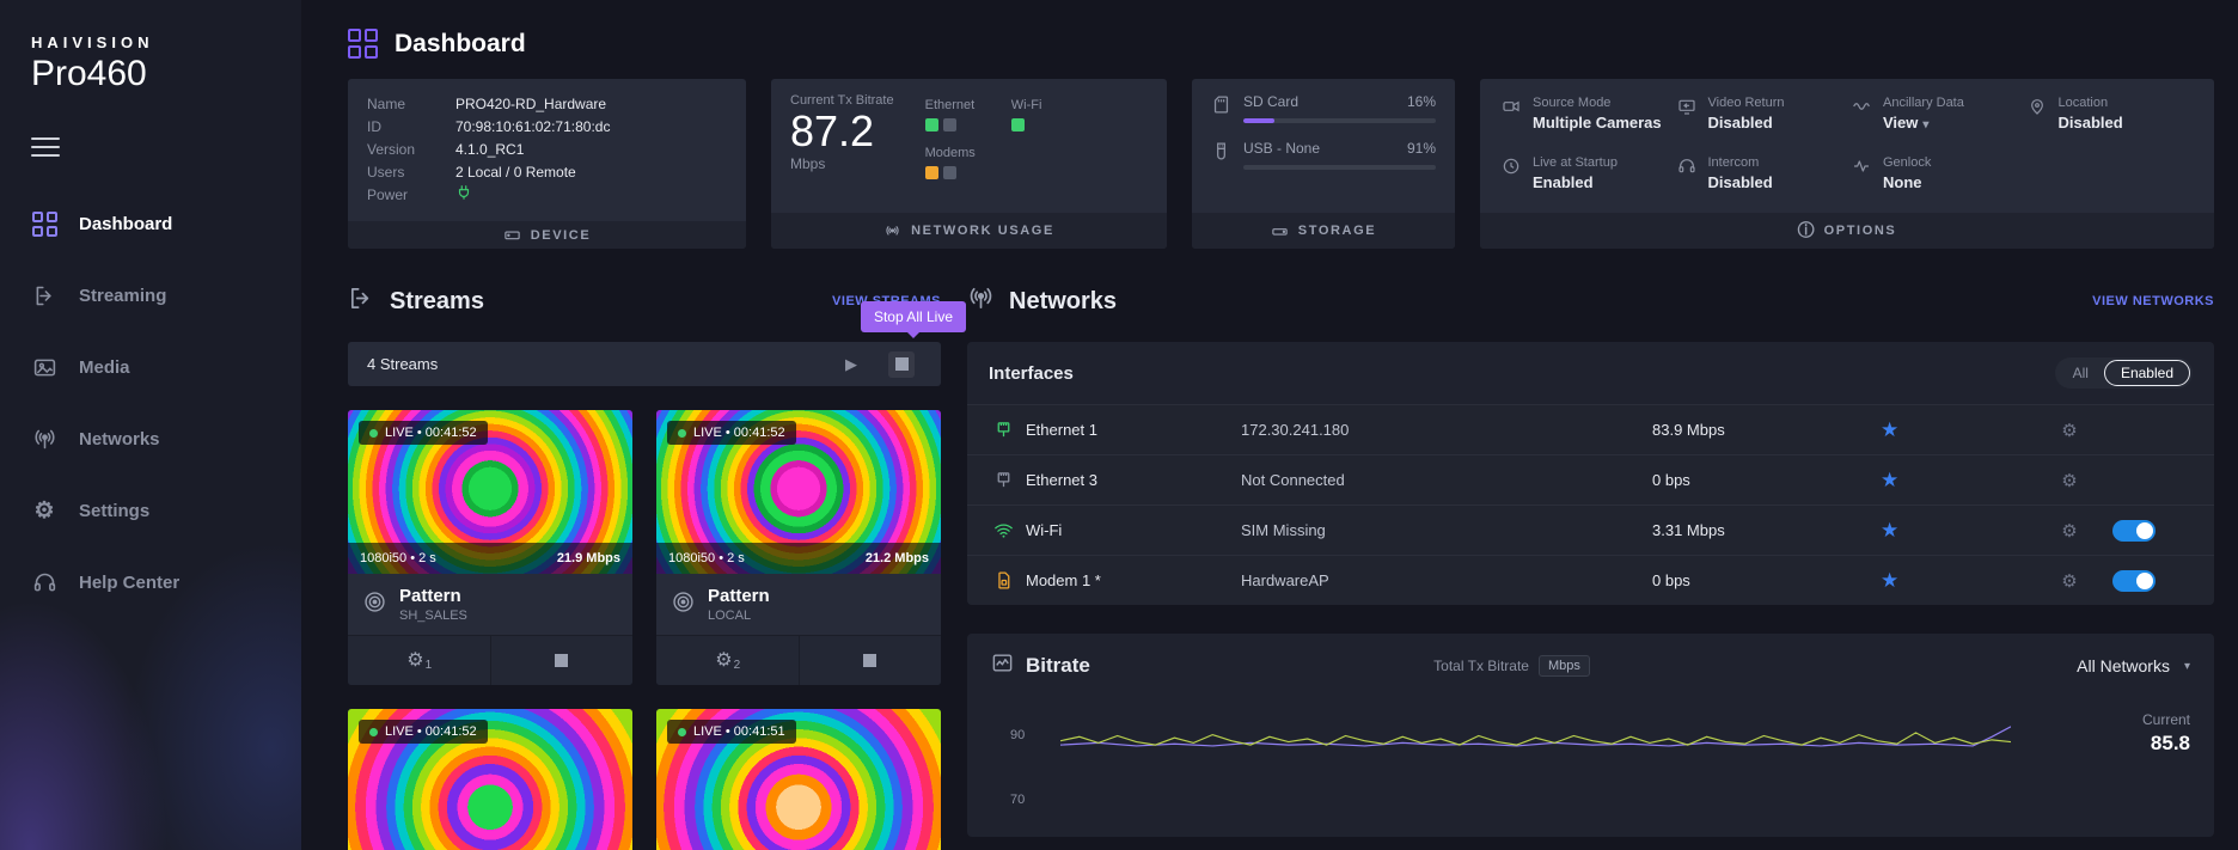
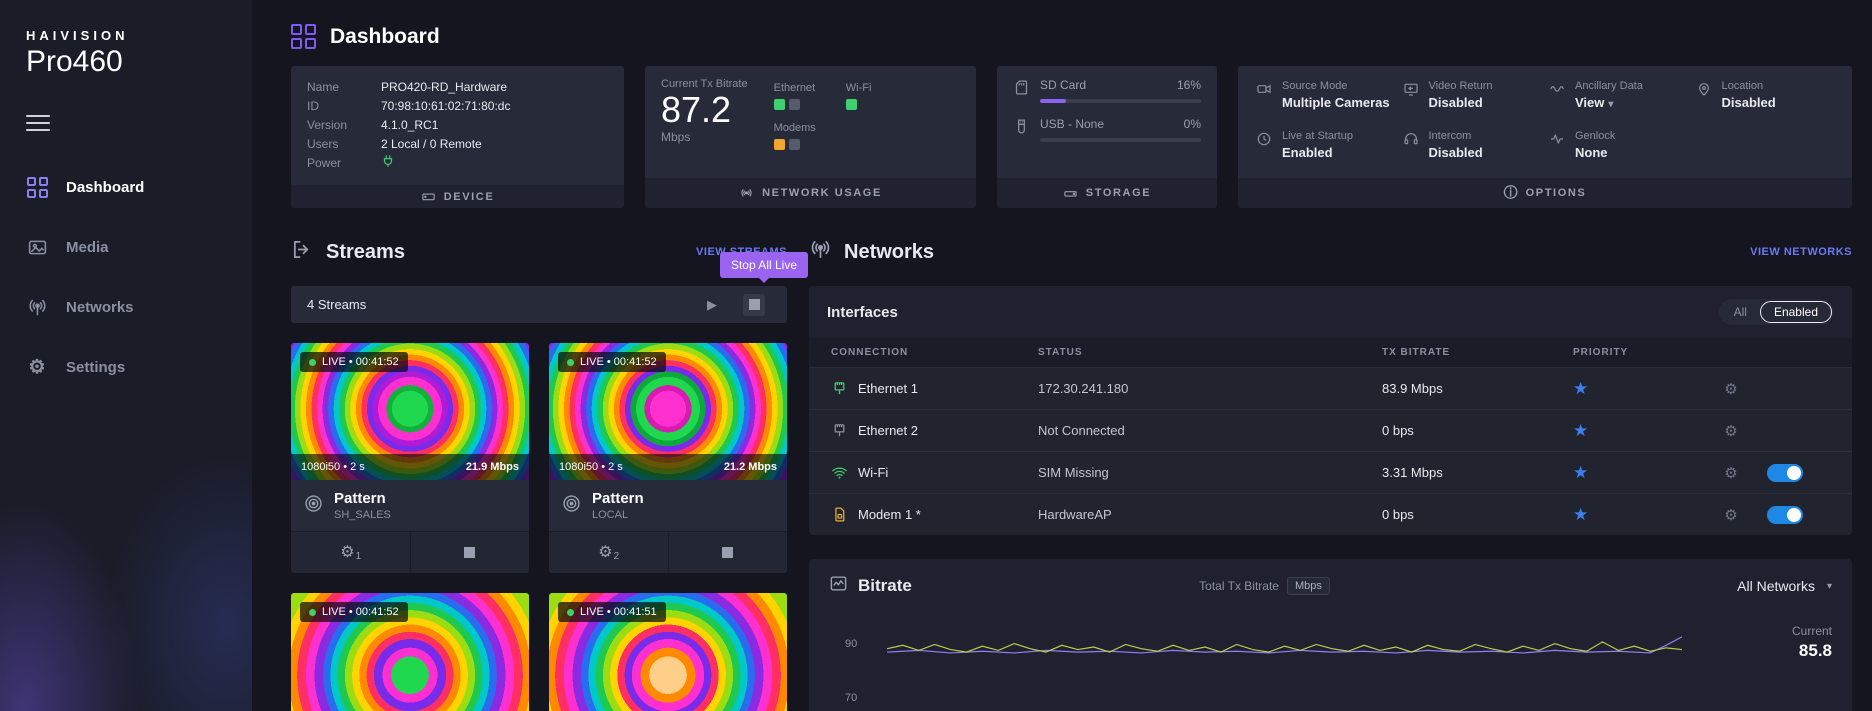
  HAIVISION
  Pro460
  Dashboard
- Streaming
  Media
  Networks
  ⚙
  Settings
- Help Center
  Dashboard
  Name
  PRO420-RD_Hardware
  ID
  70:98:10:61:02:71:80:dc
  Version
  4.1.0_RC1
  Users
  2 Local / 0 Remote
  Power
  DEVICE
  Current Tx Bitrate
  87.2
  Mbps
  Ethernet
  Wi-Fi
  Modems
  NETWORK USAGE
  SD Card
  16%
  USB - None
- 91%
+ 0%
  STORAGE
  Source Mode
  Multiple Cameras
  Video Return
  Disabled
  Ancillary Data
  View ▾
  Location
  Disabled
  Live at Startup
  Enabled
  Intercom
  Disabled
  Genlock
  None
  ⓘ
  OPTIONS
  Streams
  Stop All Live
  4 Streams
  ▶
  LIVE • 00:41:52
  1080i50 • 2 s
  21.9 Mbps
  Pattern
  SH_SALES
  ⚙
  1
  LIVE • 00:41:52
  1080i50 • 2 s
  21.2 Mbps
  Pattern
  LOCAL
  ⚙
  2
  LIVE • 00:41:52
  LIVE • 00:41:51
  Networks
  VIEW NETWORKS
  Interfaces
  All
  Enabled
+ CONNECTION
+ STATUS
+ TX BITRATE
+ PRIORITY
  Ethernet 1
  172.30.241.180
  83.9 Mbps
  ★
  ⚙
- Ethernet 3
+ Ethernet 2
  Not Connected
  0 bps
  ★
  ⚙
  Wi-Fi
  SIM Missing
  3.31 Mbps
  ★
  ⚙
  Modem 1 *
  HardwareAP
  0 bps
  ★
  ⚙
  Bitrate
  Total Tx Bitrate
  Mbps
  All Networks
  ▾
  90
  70
  Current
  85.8
